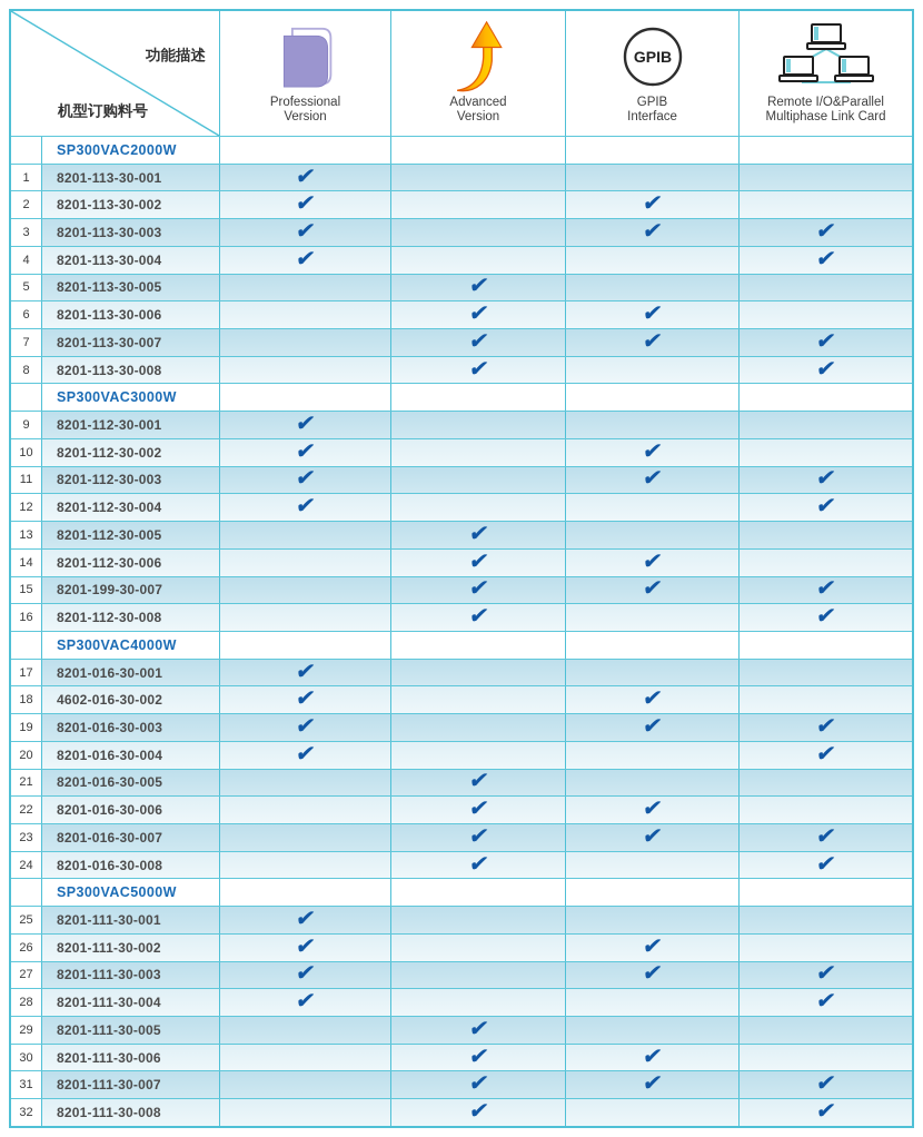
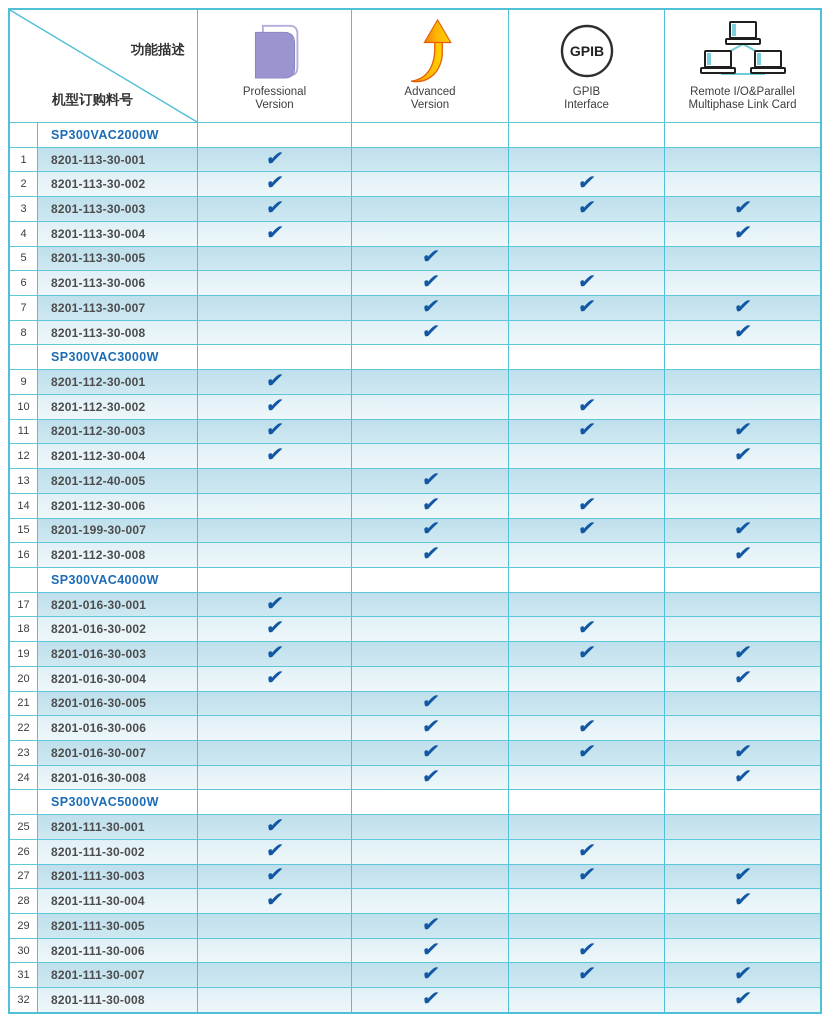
  功能描述
  机型订购料号
  Professional
  Version
  Advanced
  Version
  GPIB
  GPIB
  Interface
  Remote I/O&Parallel
  Multiphase Link Card
  SP300VAC2000W
  1
  8201-113-30-001
  2
  8201-113-30-002
  3
  8201-113-30-003
  4
  8201-113-30-004
  5
  8201-113-30-005
  6
  8201-113-30-006
  7
  8201-113-30-007
  8
  8201-113-30-008
  SP300VAC3000W
  9
  8201-112-30-001
  10
  8201-112-30-002
  11
  8201-112-30-003
  12
  8201-112-30-004
  13
- 8201-112-30-005
+ 8201-112-40-005
  14
  8201-112-30-006
  15
  8201-199-30-007
  16
  8201-112-30-008
  SP300VAC4000W
  17
  8201-016-30-001
  18
- 4602-016-30-002
+ 8201-016-30-002
  19
  8201-016-30-003
  20
  8201-016-30-004
  21
  8201-016-30-005
  22
  8201-016-30-006
  23
  8201-016-30-007
  24
  8201-016-30-008
  SP300VAC5000W
  25
  8201-111-30-001
  26
  8201-111-30-002
  27
  8201-111-30-003
  28
  8201-111-30-004
  29
  8201-111-30-005
  30
  8201-111-30-006
  31
  8201-111-30-007
  32
  8201-111-30-008
